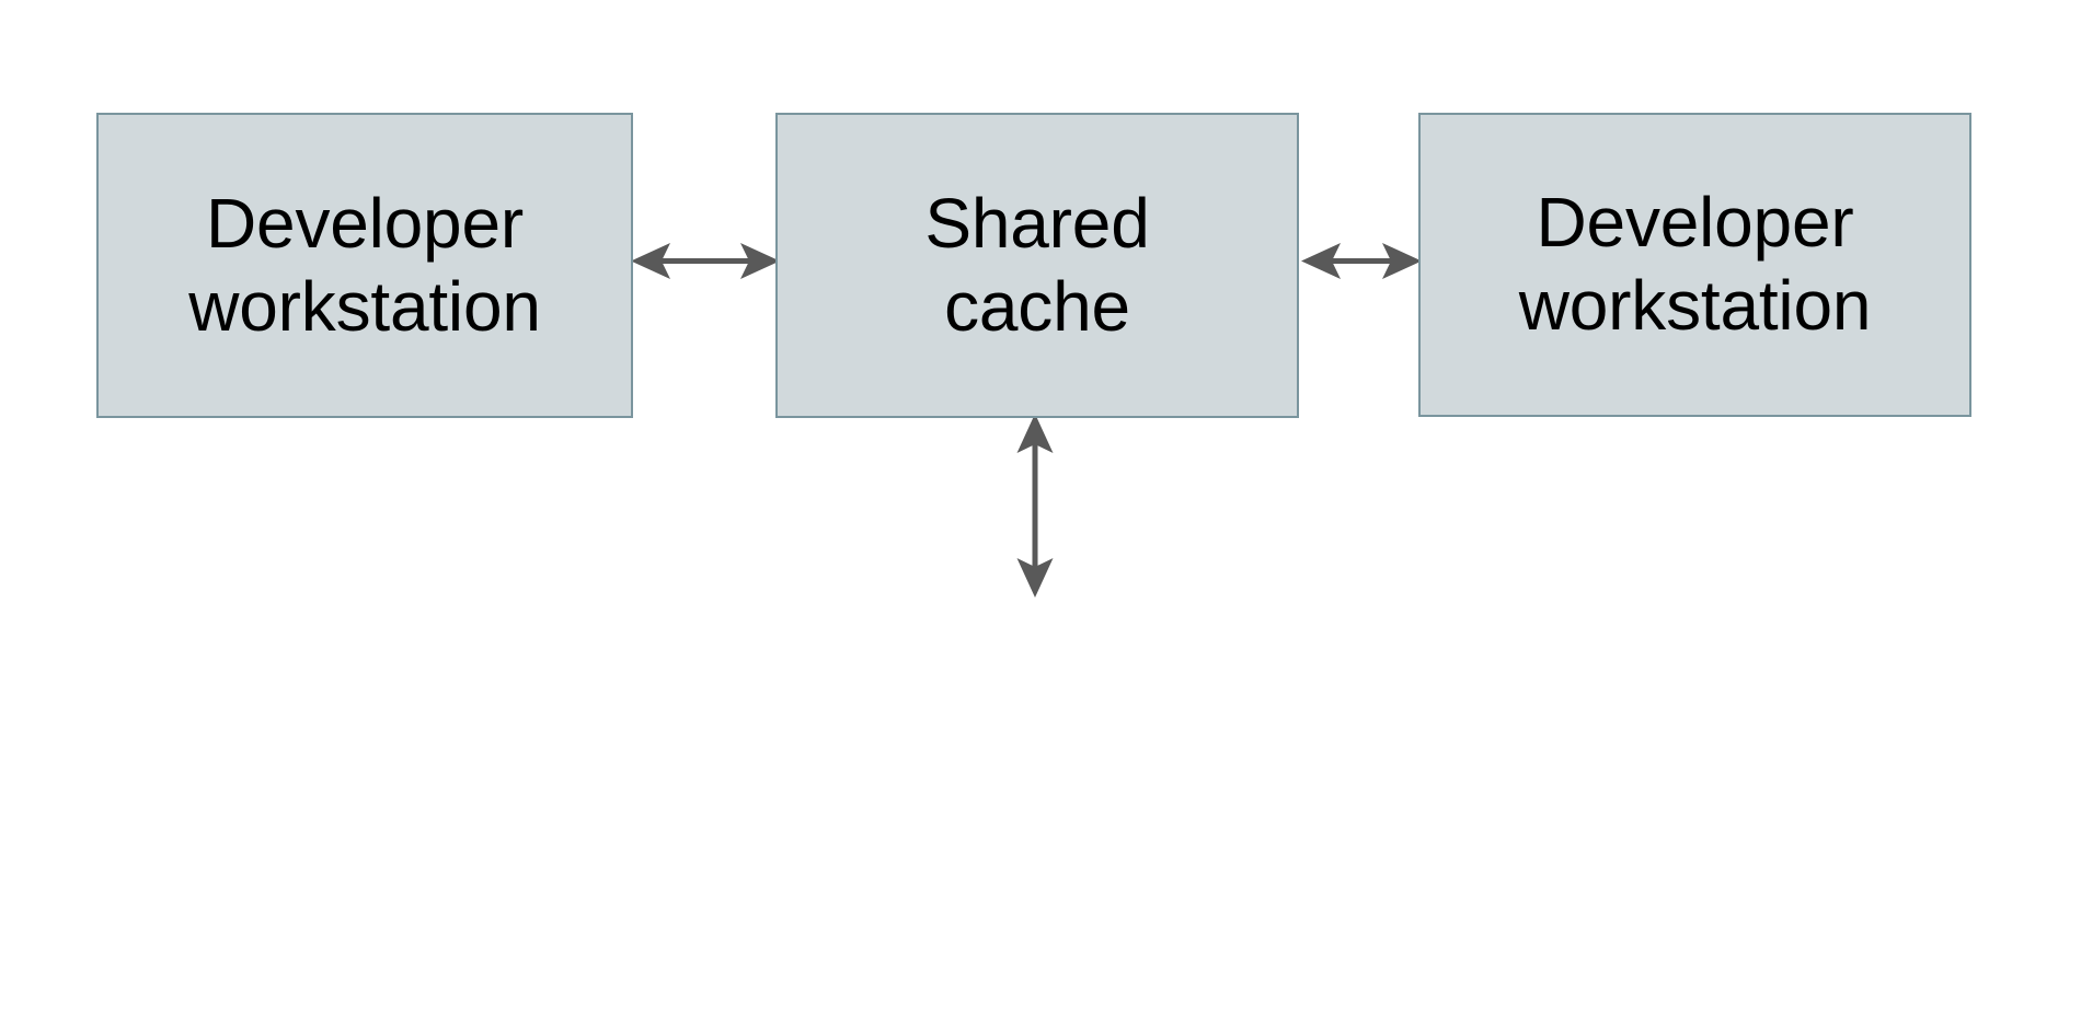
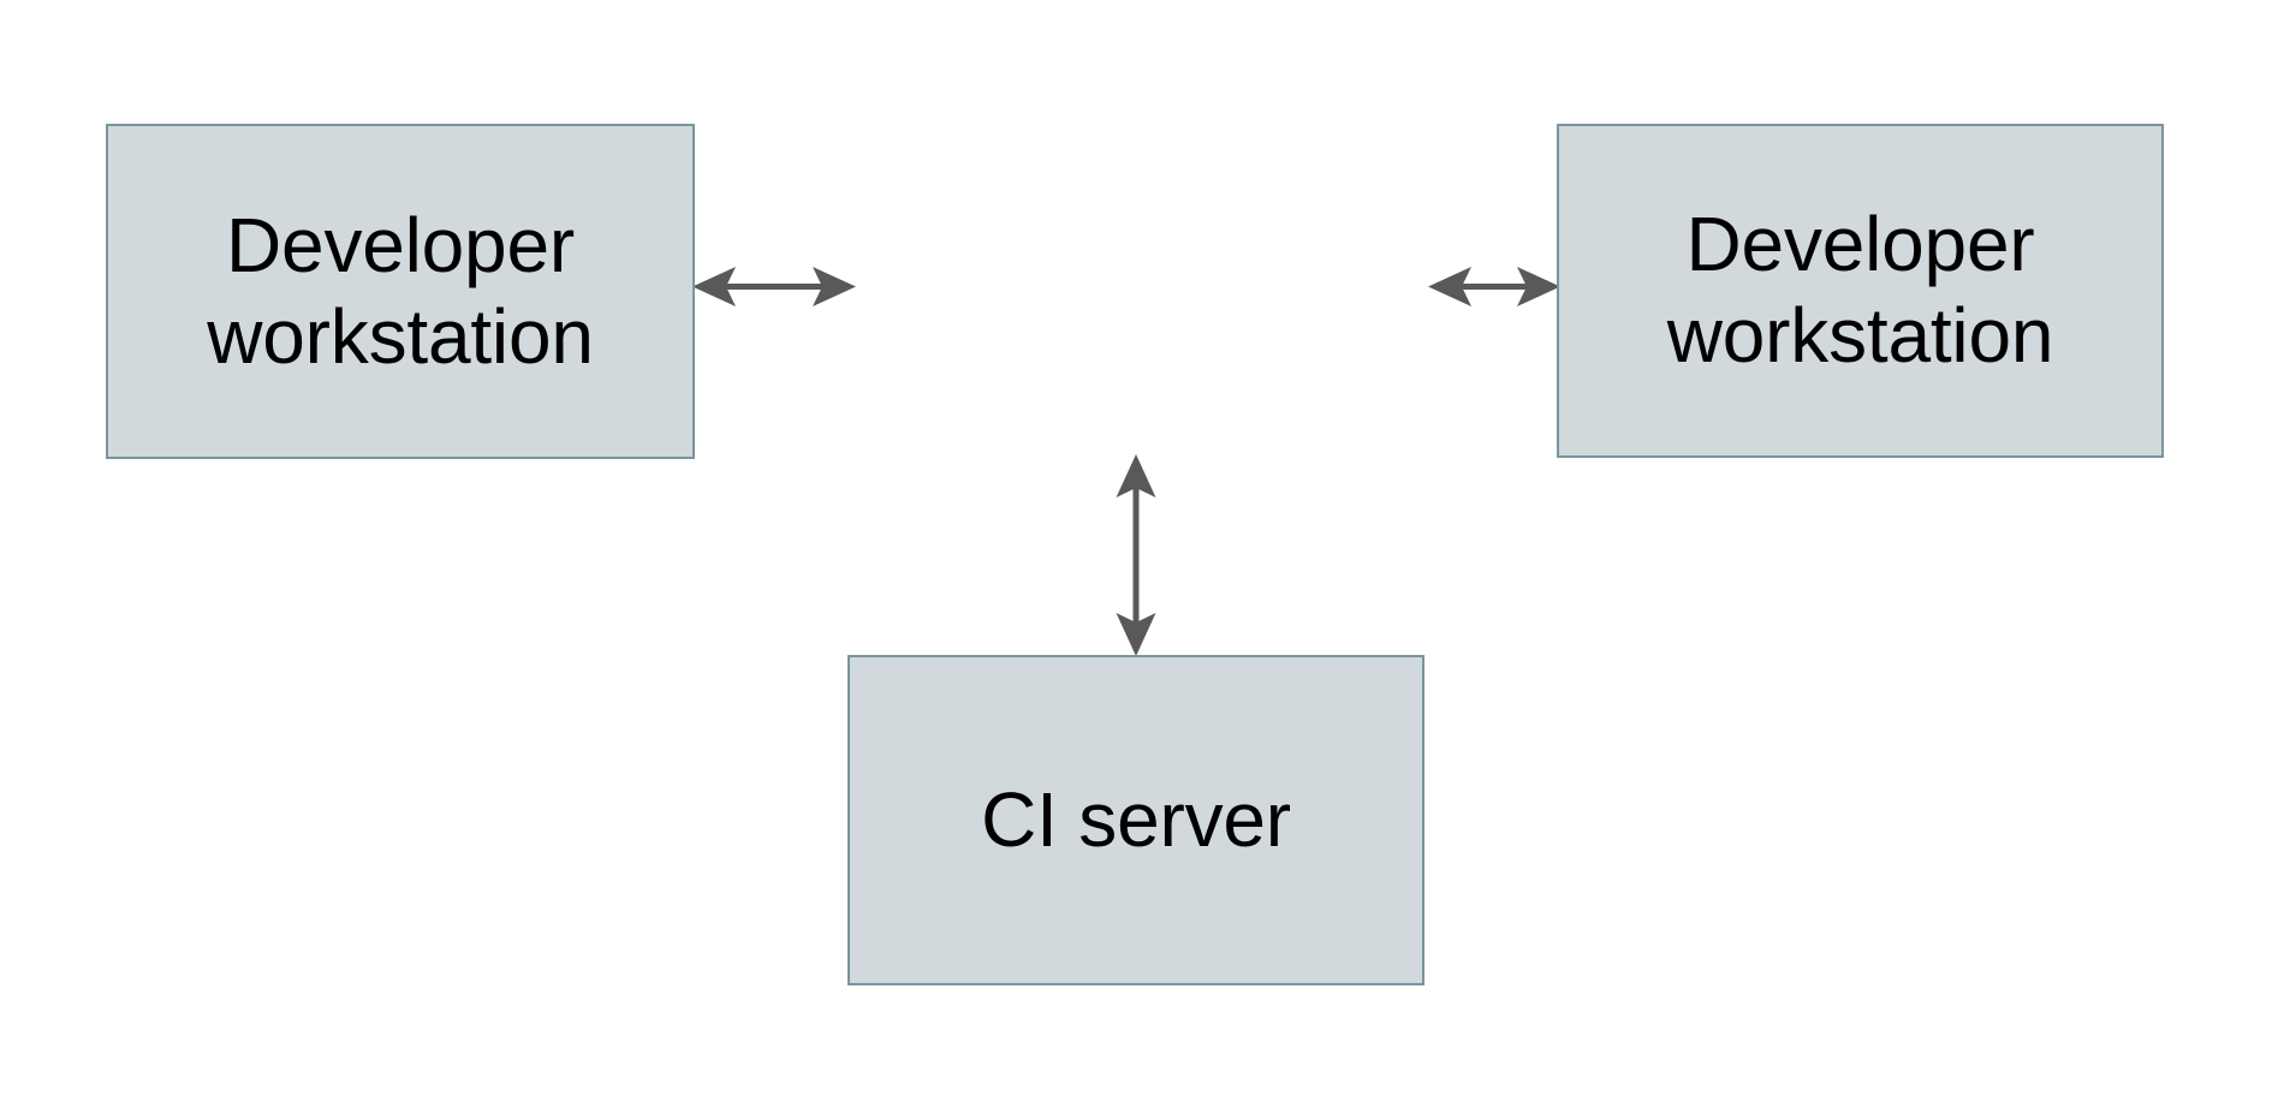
  Developer
  workstation
- Shared
- cache
  Developer
  workstation
+ CI server
